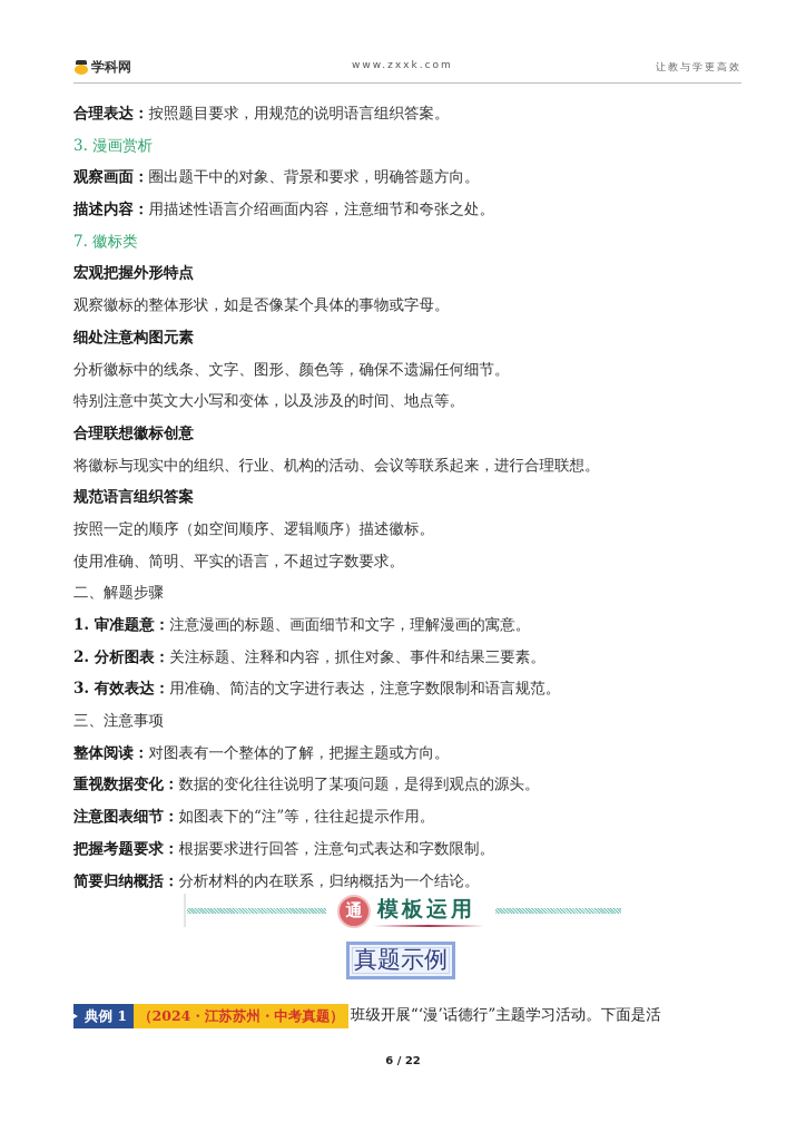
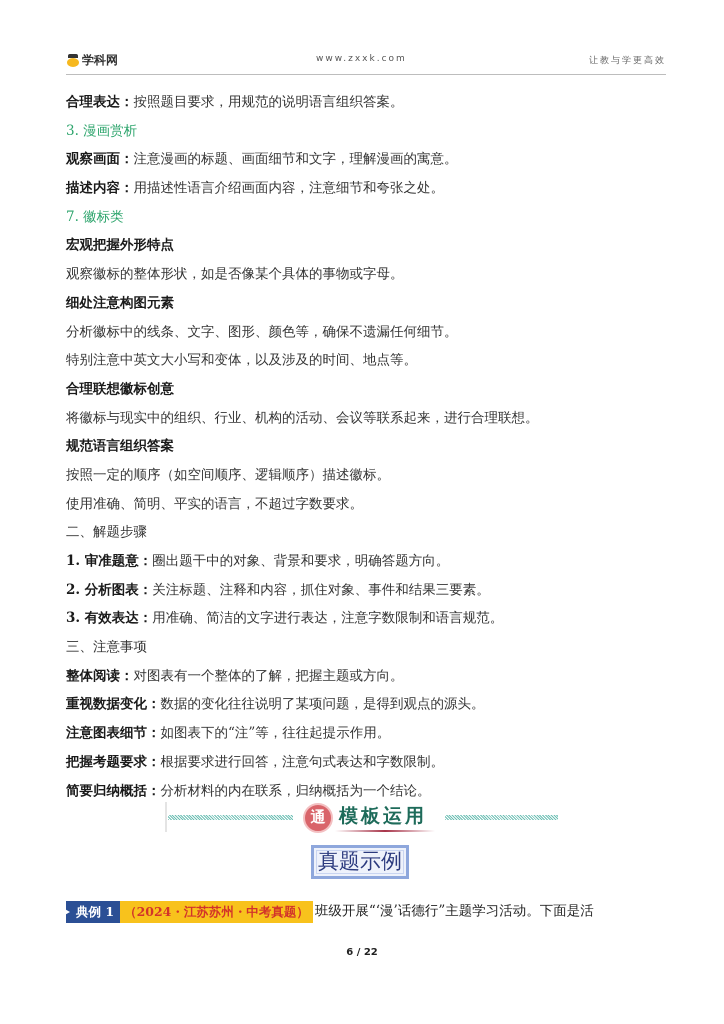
  学科网
  www.zxxk.com
  让教与学更高效
  合理表达：按照题目要求，用规范的说明语言组织答案。
  3. 漫画赏析
- 观察画面：圈出题干中的对象、背景和要求，明确答题方向。
+ 观察画面：注意漫画的标题、画面细节和文字，理解漫画的寓意。
  描述内容：用描述性语言介绍画面内容，注意细节和夸张之处。
  7. 徽标类
  宏观把握外形特点
  观察徽标的整体形状，如是否像某个具体的事物或字母。
  细处注意构图元素
  分析徽标中的线条、文字、图形、颜色等，确保不遗漏任何细节。
  特别注意中英文大小写和变体，以及涉及的时间、地点等。
  合理联想徽标创意
  将徽标与现实中的组织、行业、机构的活动、会议等联系起来，进行合理联想。
  规范语言组织答案
  按照一定的顺序（如空间顺序、逻辑顺序）描述徽标。
  使用准确、简明、平实的语言，不超过字数要求。
  二、解题步骤
- 1. 审准题意：注意漫画的标题、画面细节和文字，理解漫画的寓意。
+ 1. 审准题意：圈出题干中的对象、背景和要求，明确答题方向。
  2. 分析图表：关注标题、注释和内容，抓住对象、事件和结果三要素。
  3. 有效表达：用准确、简洁的文字进行表达，注意字数限制和语言规范。
  三、注意事项
  整体阅读：对图表有一个整体的了解，把握主题或方向。
  重视数据变化：数据的变化往往说明了某项问题，是得到观点的源头。
  注意图表细节：如图表下的“注”等，往往起提示作用。
  把握考题要求：根据要求进行回答，注意句式表达和字数限制。
  简要归纳概括：分析材料的内在联系，归纳概括为一个结论。
  通
  模板运用
  真题示例
  典例 1
  （2024・江苏苏州・中考真题）
  班级开展“‘漫’话德行”主题学习活动。下面是活
  6 / 22
